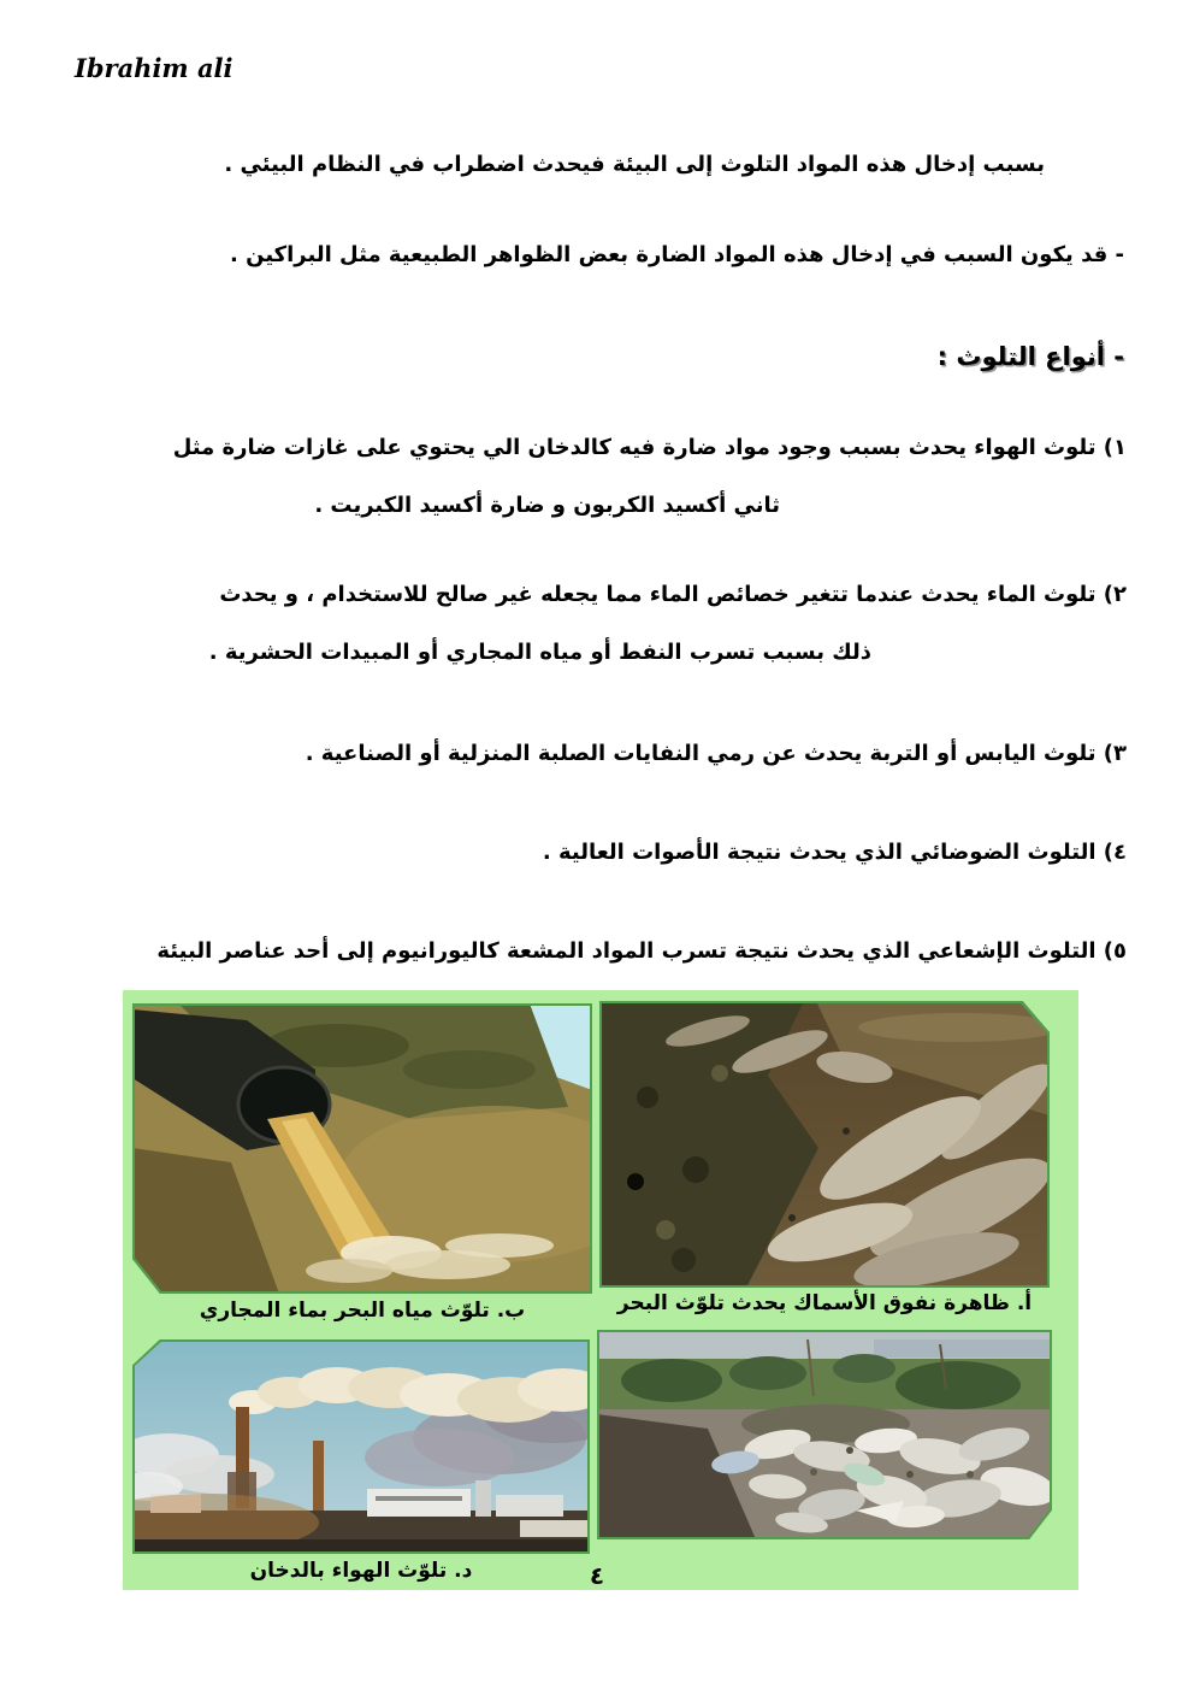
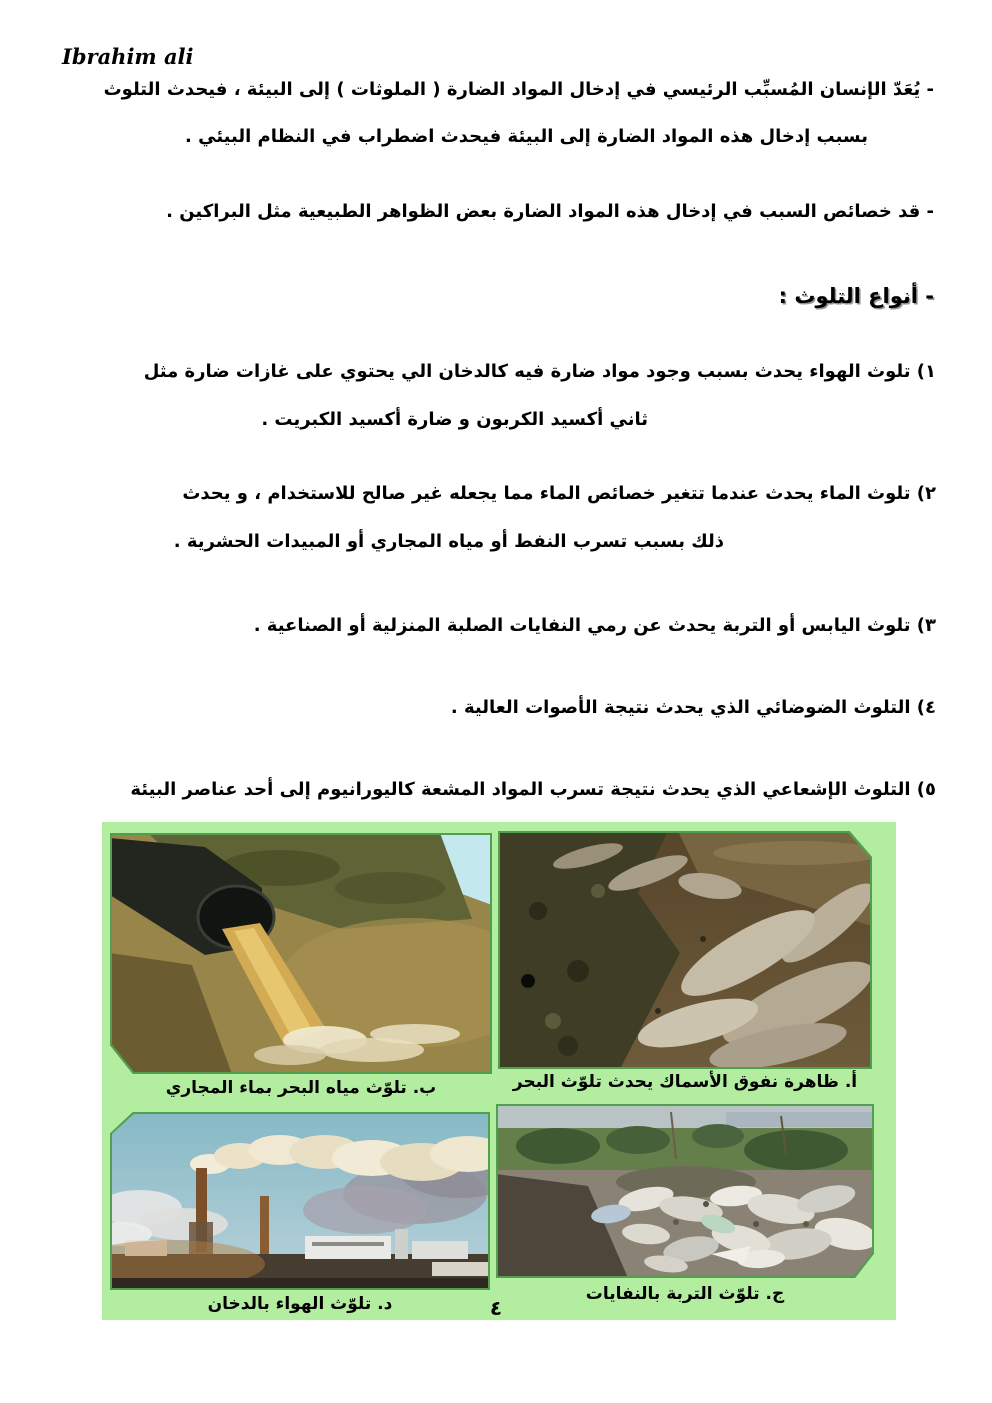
  Ibrahim ali
+ - يُعَدّ الإنسان المُسبِّب الرئيسي في إدخال المواد الضارة ( الملوثات ) إلى البيئة ، فيحدث التلوث
- بسبب إدخال هذه المواد التلوث إلى البيئة فيحدث اضطراب في النظام البيئي .
+ بسبب إدخال هذه المواد الضارة إلى البيئة فيحدث اضطراب في النظام البيئي .
- - قد يكون السبب في إدخال هذه المواد الضارة بعض الظواهر الطبيعية مثل البراكين .
+ - قد خصائص السبب في إدخال هذه المواد الضارة بعض الظواهر الطبيعية مثل البراكين .
  - أنواع التلوث :
  ١) تلوث الهواء يحدث بسبب وجود مواد ضارة فيه كالدخان الي يحتوي على غازات ضارة مثل
  ثاني أكسيد الكربون و ضارة أكسيد الكبريت .
  ٢) تلوث الماء يحدث عندما تتغير خصائص الماء مما يجعله غير صالح للاستخدام ، و يحدث
  ذلك بسبب تسرب النفط أو مياه المجاري أو المبيدات الحشرية .
  ٣) تلوث اليابس أو التربة يحدث عن رمي النفايات الصلبة المنزلية أو الصناعية .
  ٤) التلوث الضوضائي الذي يحدث نتيجة الأصوات العالية .
  ٥) التلوث الإشعاعي الذي يحدث نتيجة تسرب المواد المشعة كاليورانيوم إلى أحد عناصر البيئة
  ب. تلوّث مياه البحر بماء المجاري
  أ. ظاهرة نفوق الأسماك يحدث تلوّث البحر
  د. تلوّث الهواء بالدخان
+ ج. تلوّث التربة بالنفايات
  ٤
